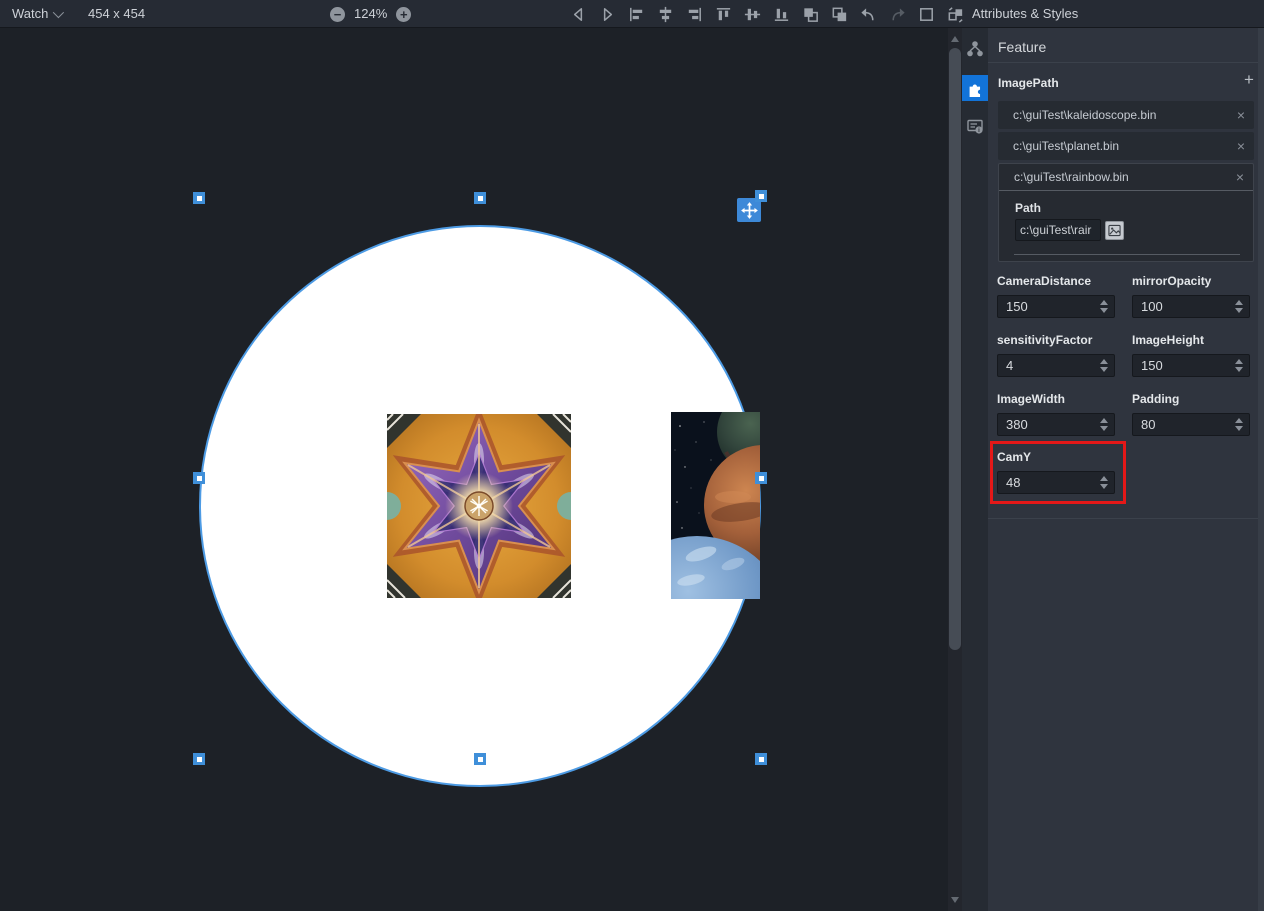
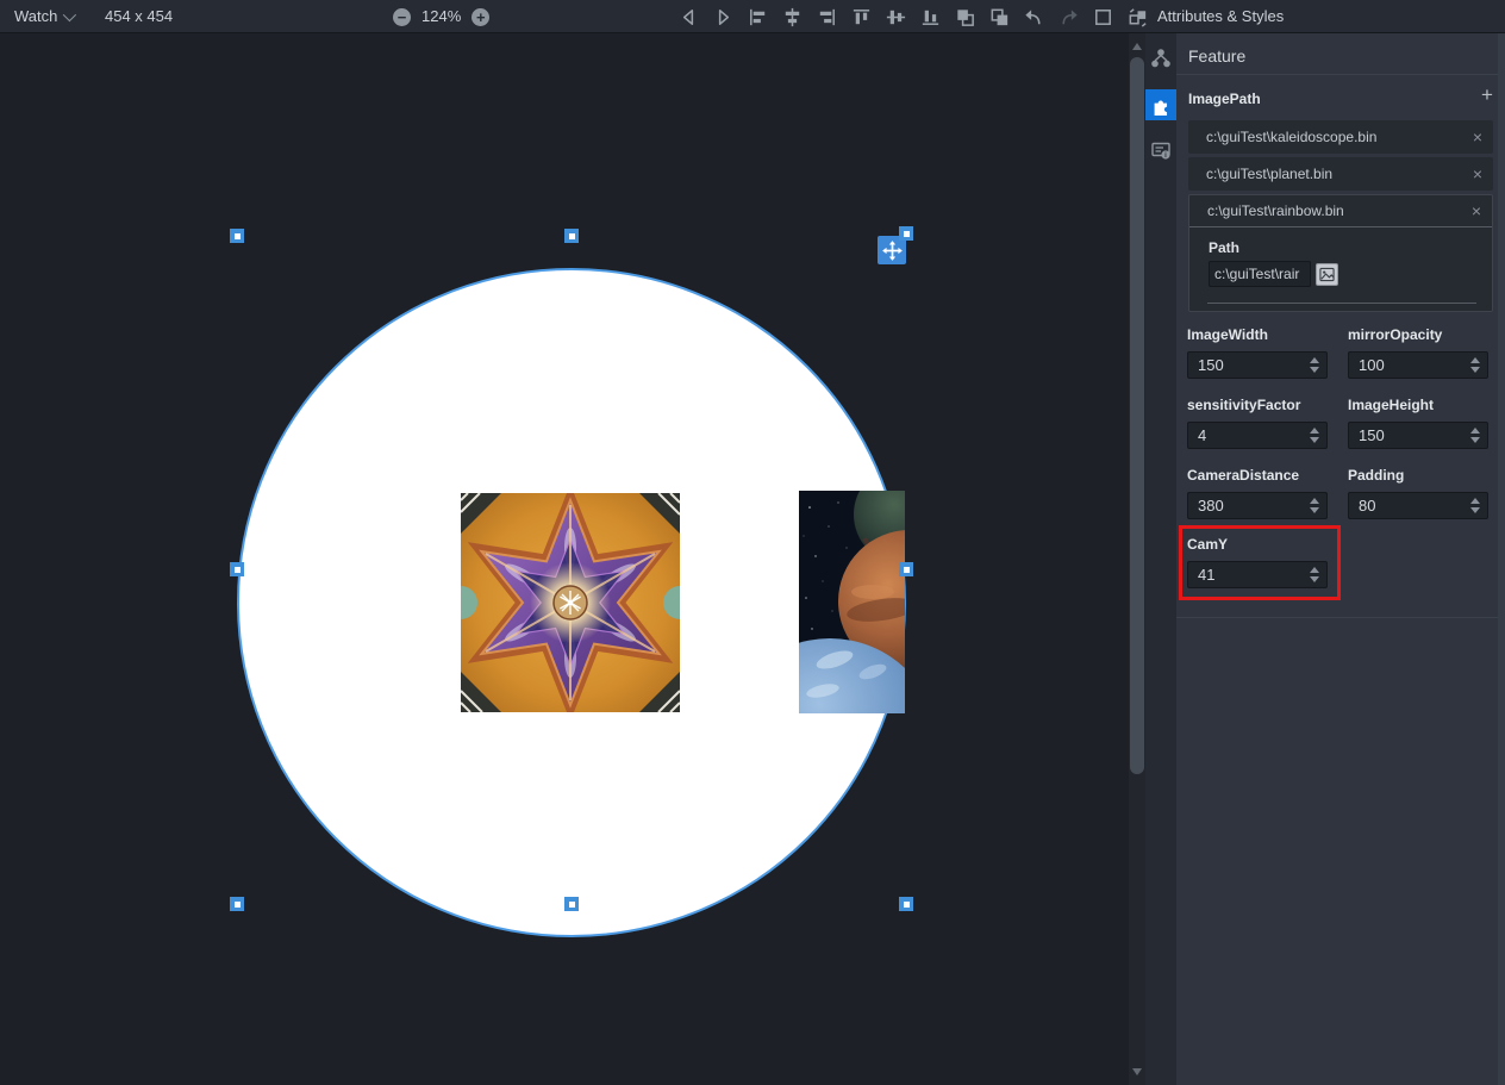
  Watch
  454 x 454
  −
  124%
  +
  Attributes & Styles
  Feature
  ImagePath
  +
  c:\guiTest\kaleidoscope.bin
  ×
  c:\guiTest\planet.bin
  ×
  c:\guiTest\rainbow.bin
  ×
  Path
  c:\guiTest\rair
- CameraDistance
+ ImageWidth
  150
  mirrorOpacity
  100
  sensitivityFactor
  4
  ImageHeight
  150
- ImageWidth
+ CameraDistance
  380
  Padding
  80
  CamY
- 48
+ 41
